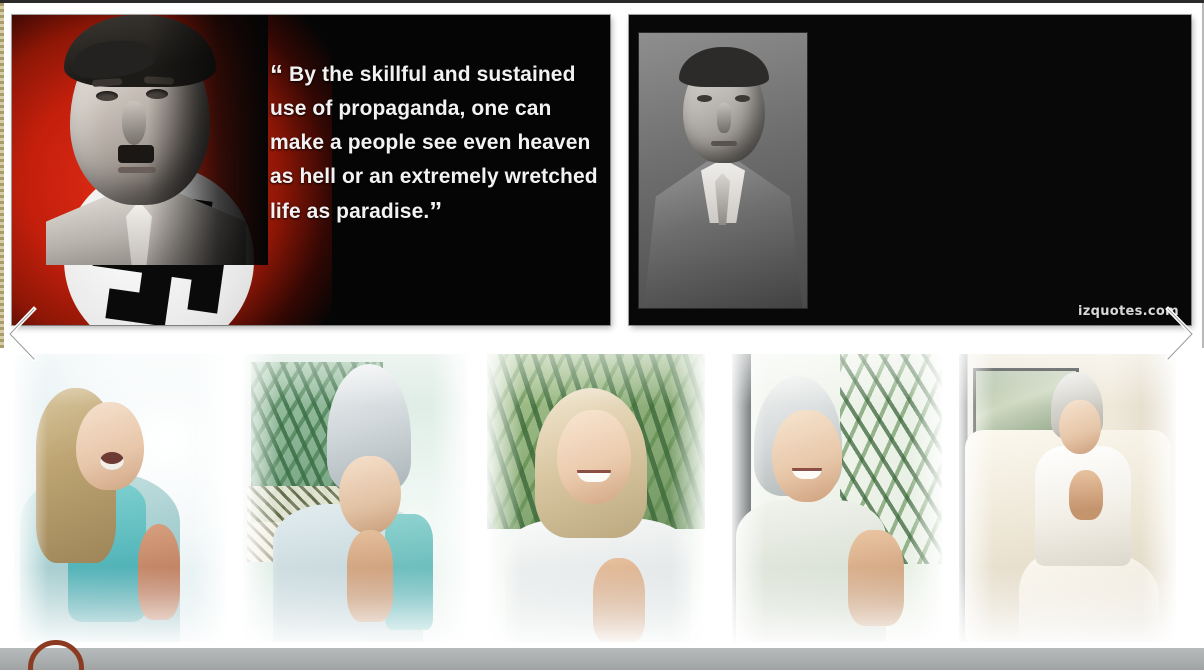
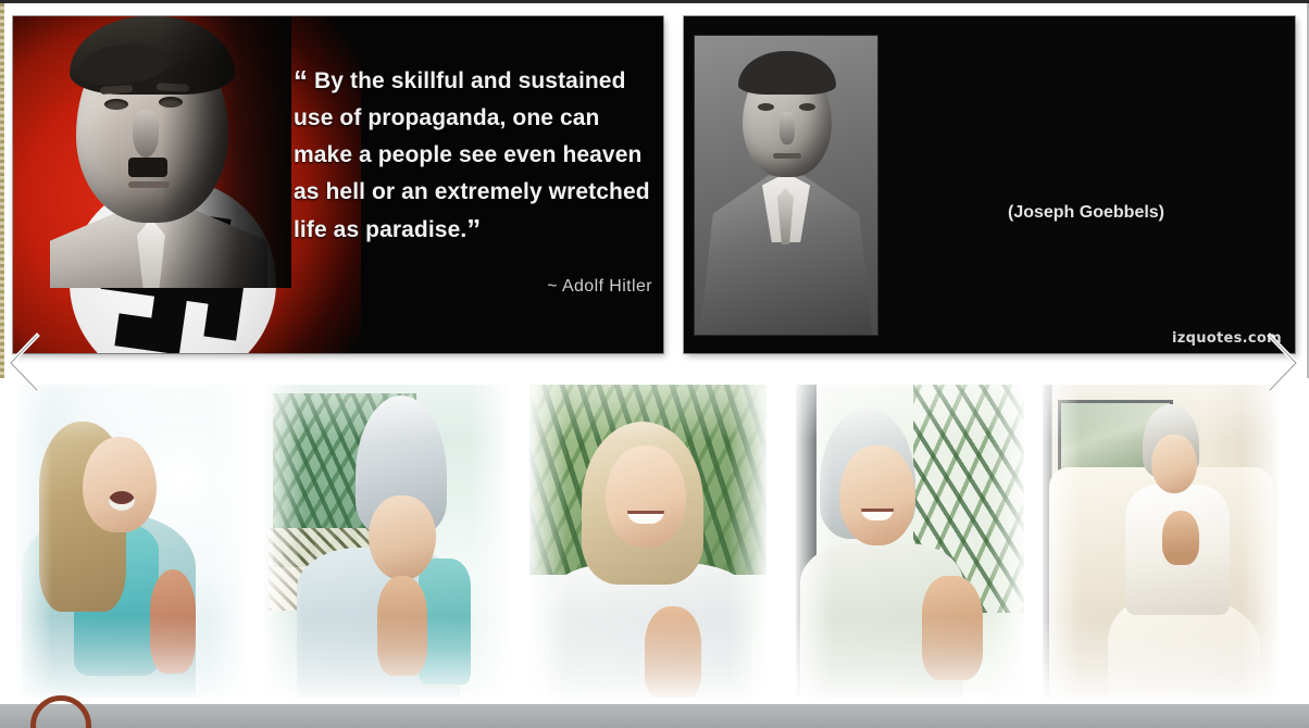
  “ By the skillful and sustained use of propaganda, one can make a people see even heaven as hell or an extremely wretched life as paradise.”
+ ~ Adolf Hitler
+ (Joseph Goebbels)
  izquotes.co
